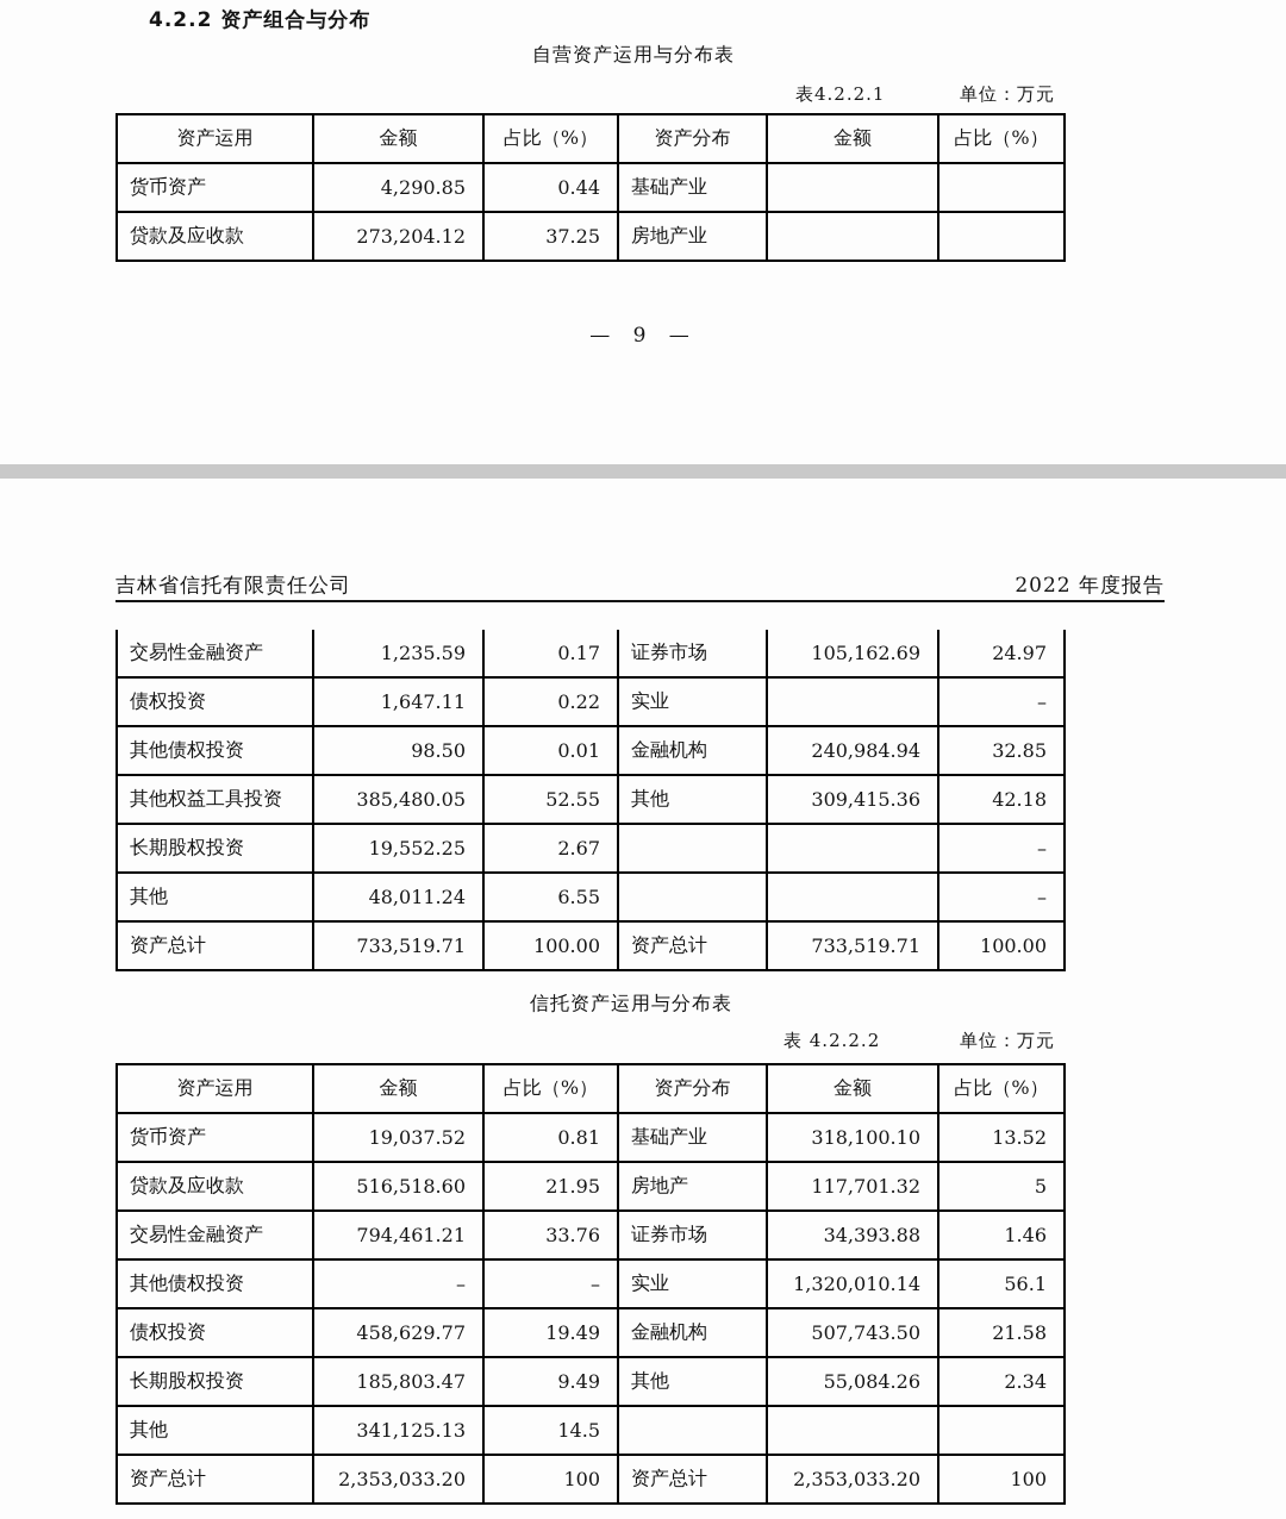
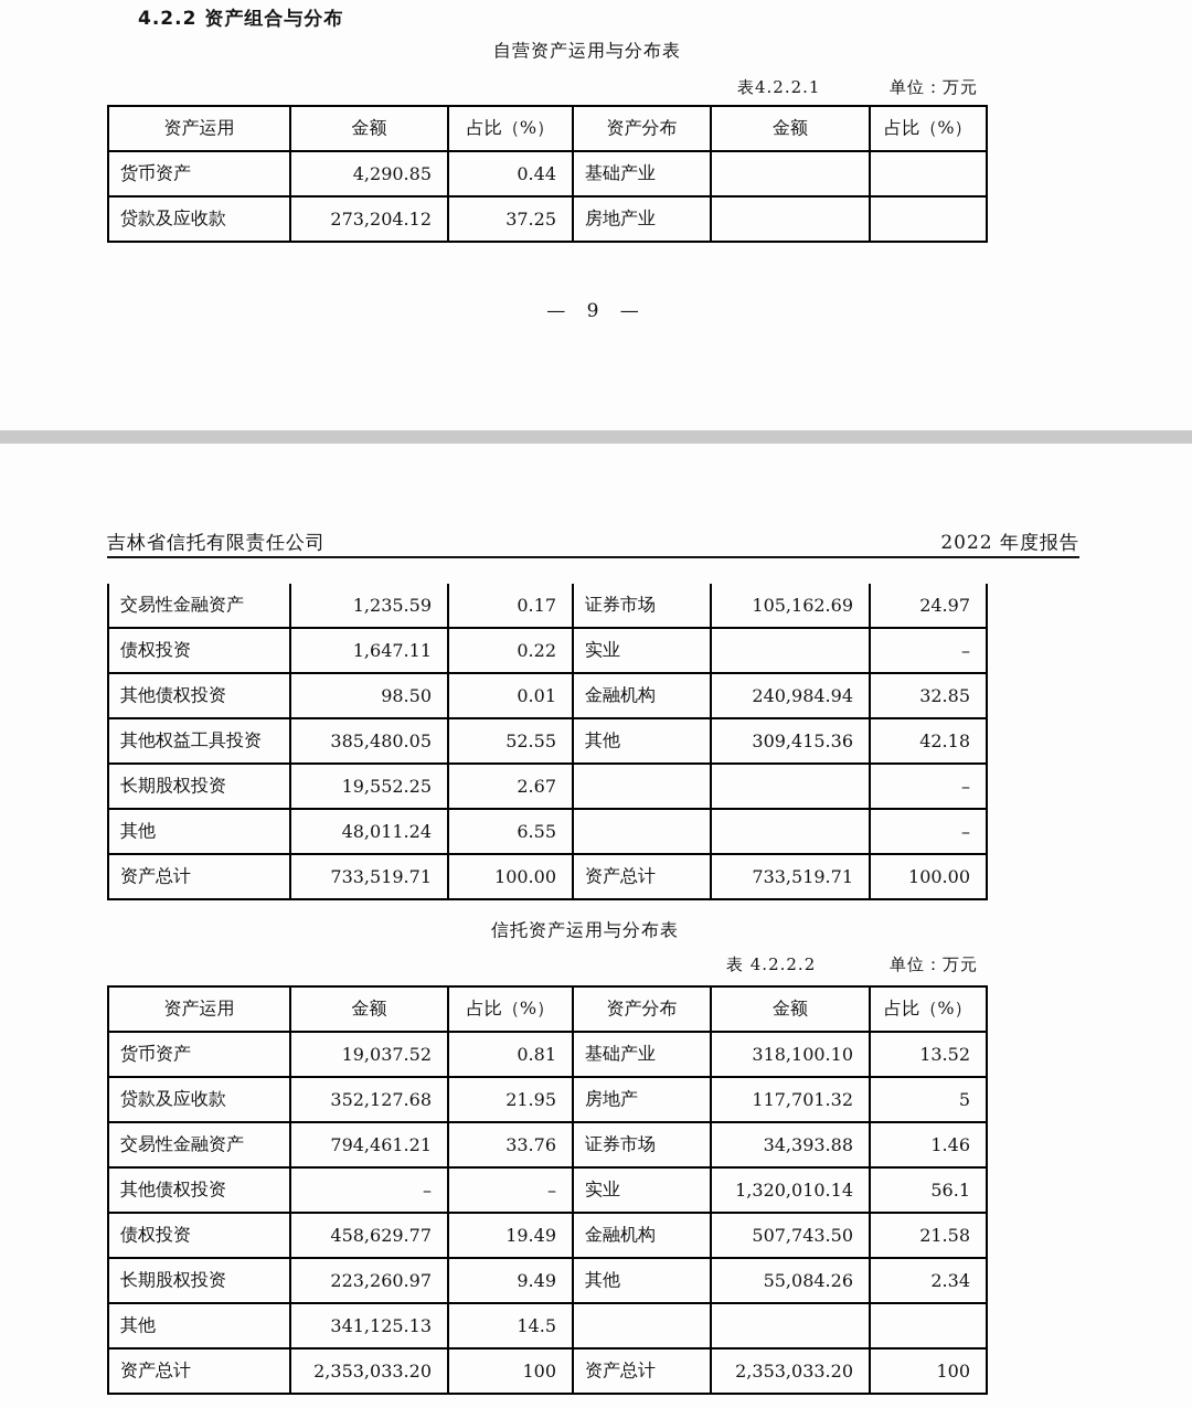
  4.2.2 资产组合与分布
  自营资产运用与分布表
  表4.2.2.1
  单位：万元
  资产运用	金额	占比（%）	资产分布	金额	占比（%）
  货币资产	4,290.85	0.44	基础产业
  贷款及应收款	273,204.12	37.25	房地产业
  — 9 —
  吉林省信托有限责任公司
  2022 年度报告
  交易性金融资产	1,235.59	0.17	证券市场	105,162.69	24.97
  债权投资	1,647.11	0.22	实业		–
  其他债权投资	98.50	0.01	金融机构	240,984.94	32.85
  其他权益工具投资	385,480.05	52.55	其他	309,415.36	42.18
  长期股权投资	19,552.25	2.67			–
  其他	48,011.24	6.55			–
  资产总计	733,519.71	100.00	资产总计	733,519.71	100.00
  信托资产运用与分布表
  表 4.2.2.2
  单位：万元
  资产运用	金额	占比（%）	资产分布	金额	占比（%）
  货币资产	19,037.52	0.81	基础产业	318,100.10	13.52
- 贷款及应收款	516,518.60	21.95	房地产	117,701.32	5
+ 贷款及应收款	352,127.68	21.95	房地产	117,701.32	5
  交易性金融资产	794,461.21	33.76	证券市场	34,393.88	1.46
  其他债权投资	–	–	实业	1,320,010.14	56.1
  债权投资	458,629.77	19.49	金融机构	507,743.50	21.58
- 长期股权投资	185,803.47	9.49	其他	55,084.26	2.34
+ 长期股权投资	223,260.97	9.49	其他	55,084.26	2.34
  其他	341,125.13	14.5
  资产总计	2,353,033.20	100	资产总计	2,353,033.20	100
